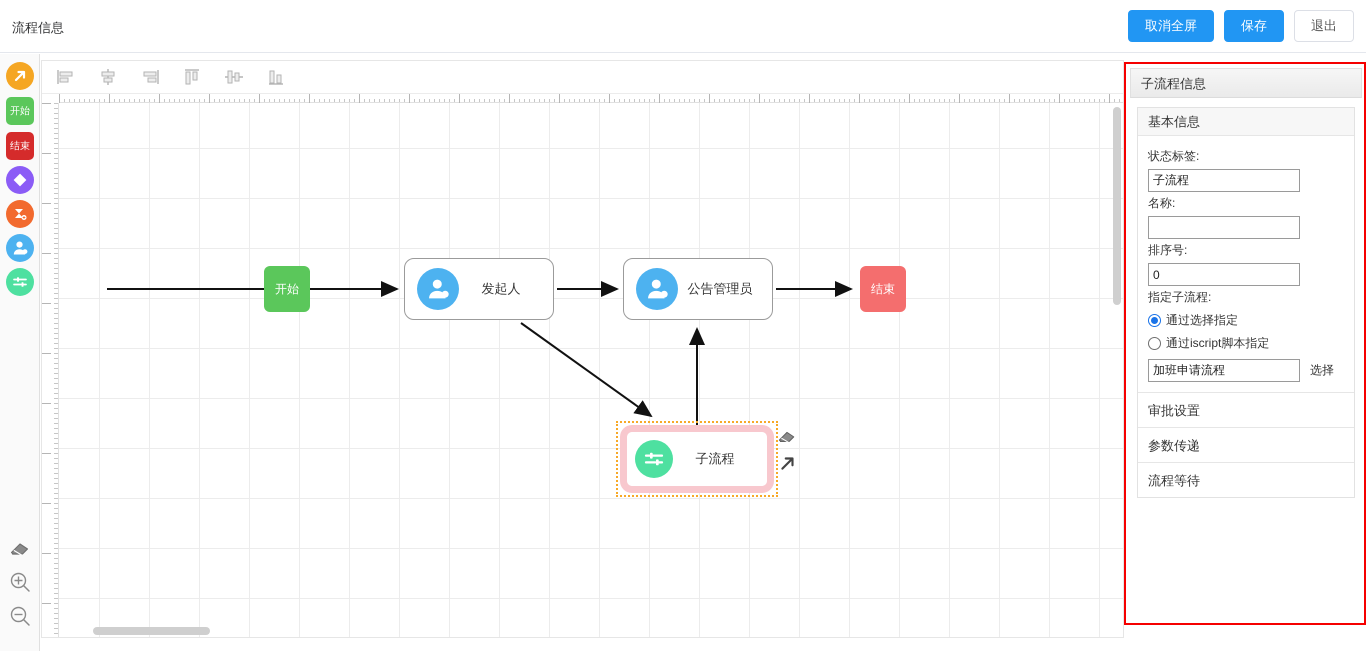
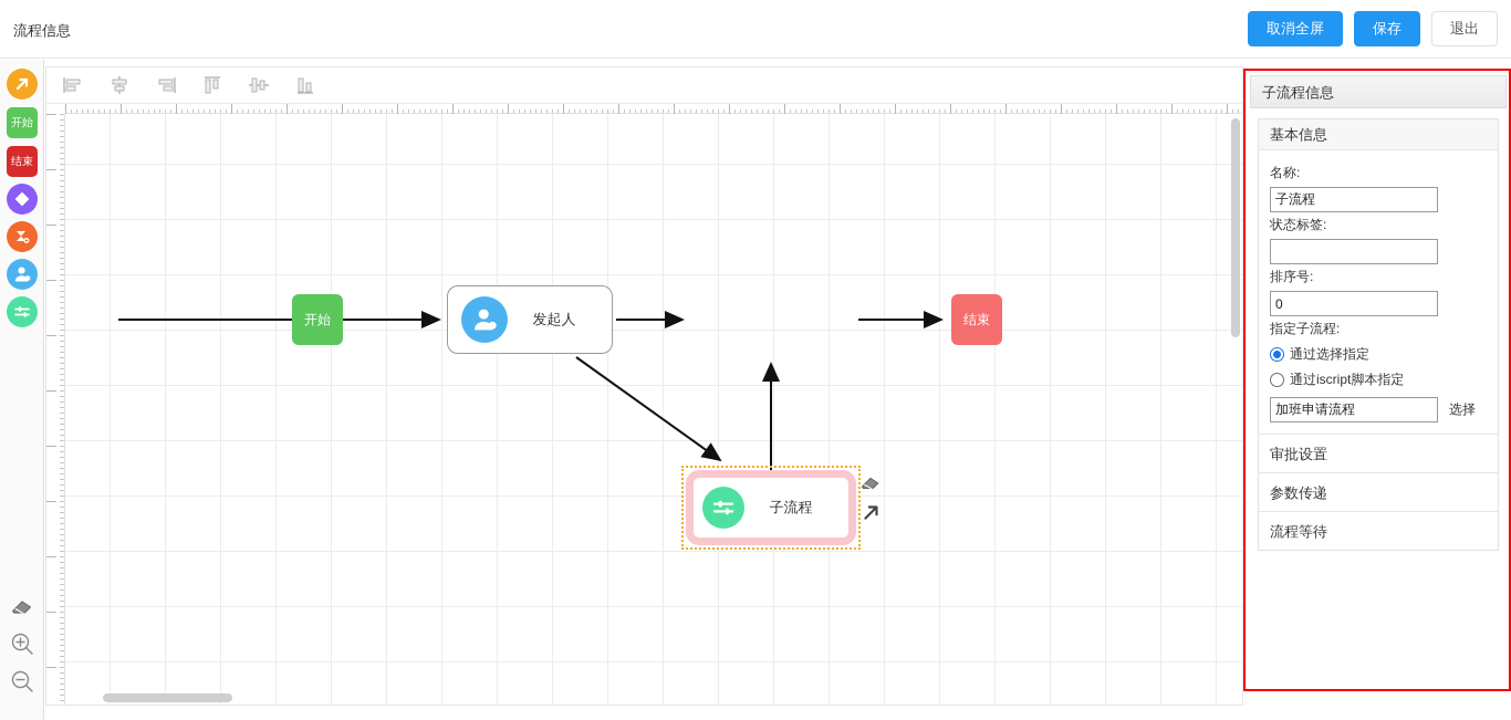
  流程信息
  取消全屏
  保存
  退出
  开始
  结束
  开始
  发起人
- 公告管理员
  结束
  子流程
  子流程信息
  基本信息
- 状态标签:
+ 名称:
  子流程
- 名称:
+ 状态标签:
  排序号:
  0
  指定子流程:
  通过选择指定
  通过iscript脚本指定
  加班申请流程
  选择
  审批设置
  参数传递
  流程等待
